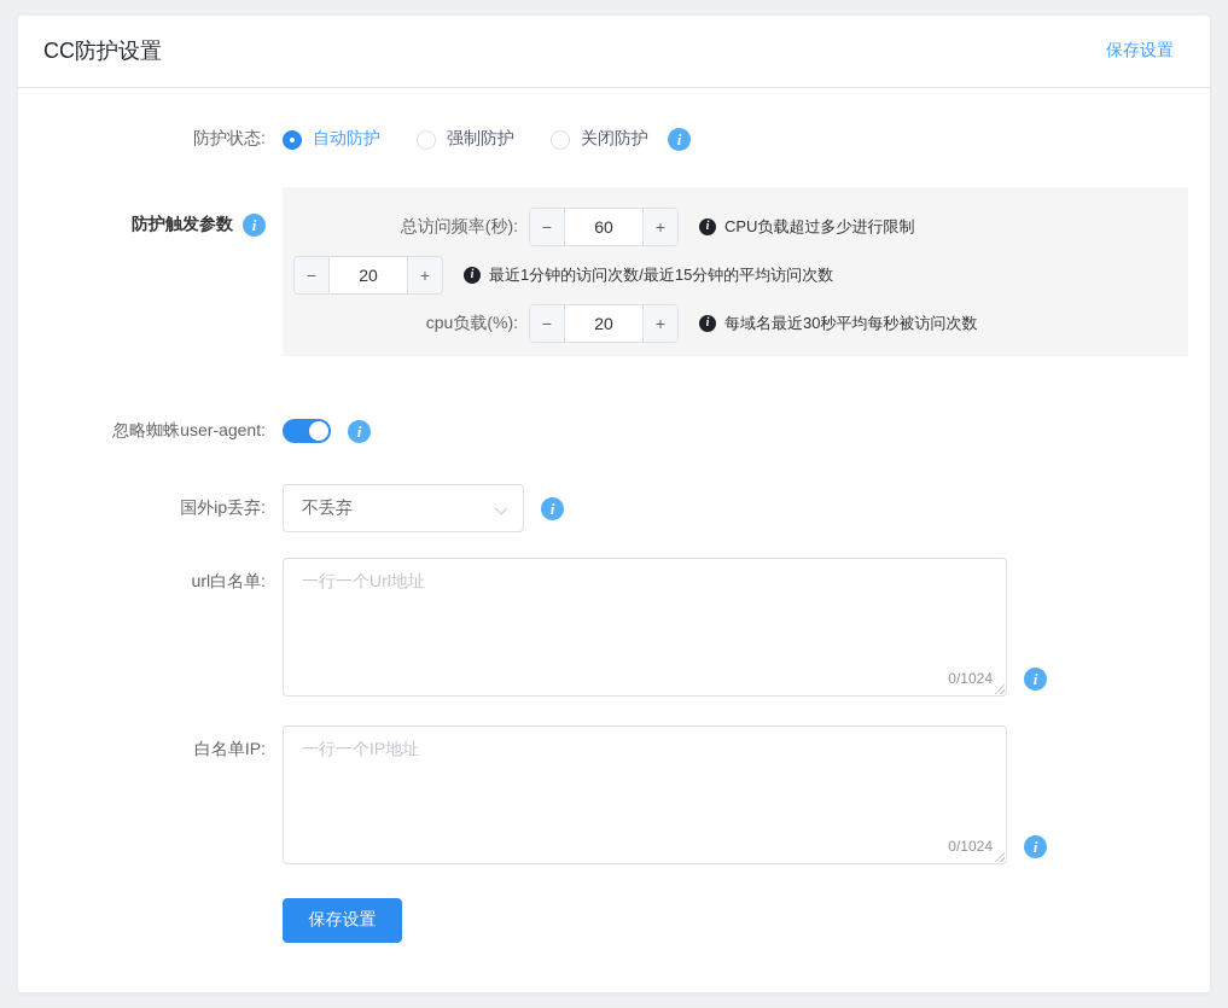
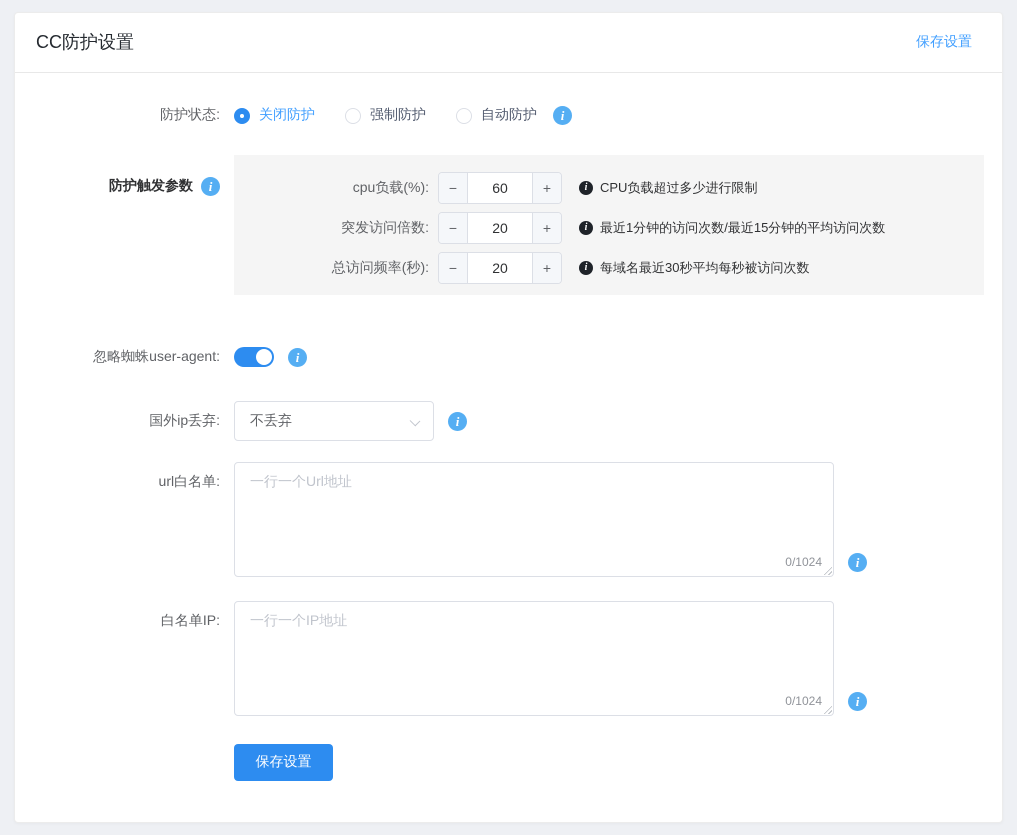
  CC防护设置
  保存设置
  防护状态:
- 自动防护
+ 关闭防护
  强制防护
- 关闭防护
+ 自动防护
  i
  防护触发参数
  i
- 总访问频率(秒):
+ cpu负载(%):
  −
  60
  +
  i
  CPU负载超过多少进行限制
+ 突发访问倍数:
  −
  20
  +
  i
  最近1分钟的访问次数/最近15分钟的平均访问次数
- cpu负载(%):
+ 总访问频率(秒):
  −
  20
  +
  i
  每域名最近30秒平均每秒被访问次数
  忽略蜘蛛user-agent:
  i
  国外ip丢弃:
  不丢弃
  i
  url白名单:
  一行一个Url地址
  0/1024
  i
  白名单IP:
  一行一个IP地址
  0/1024
  i
  保存设置
